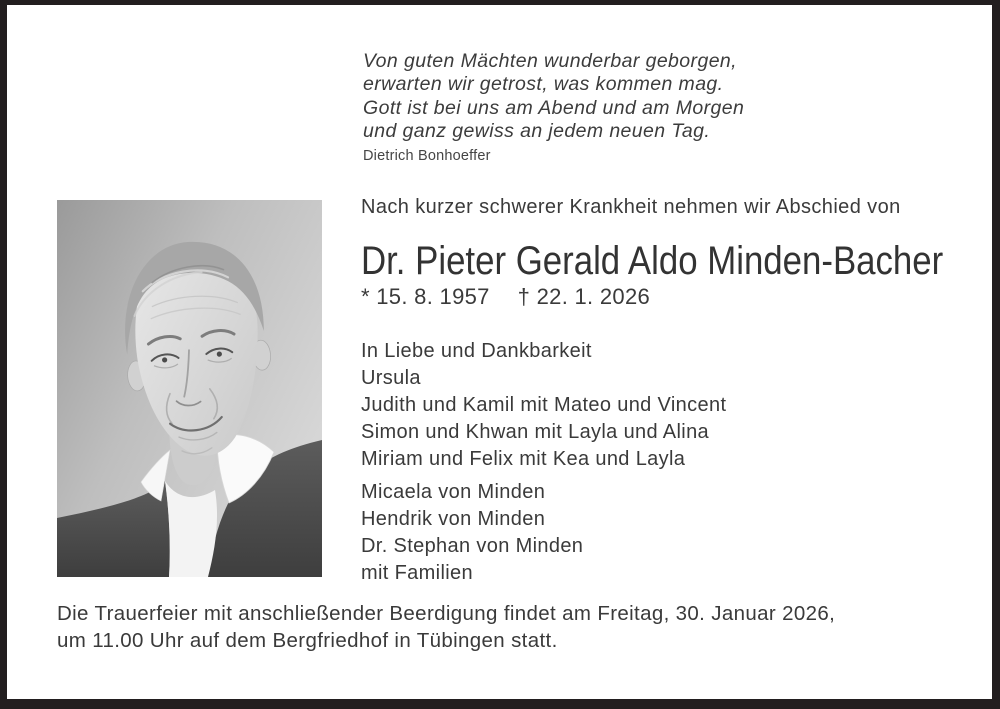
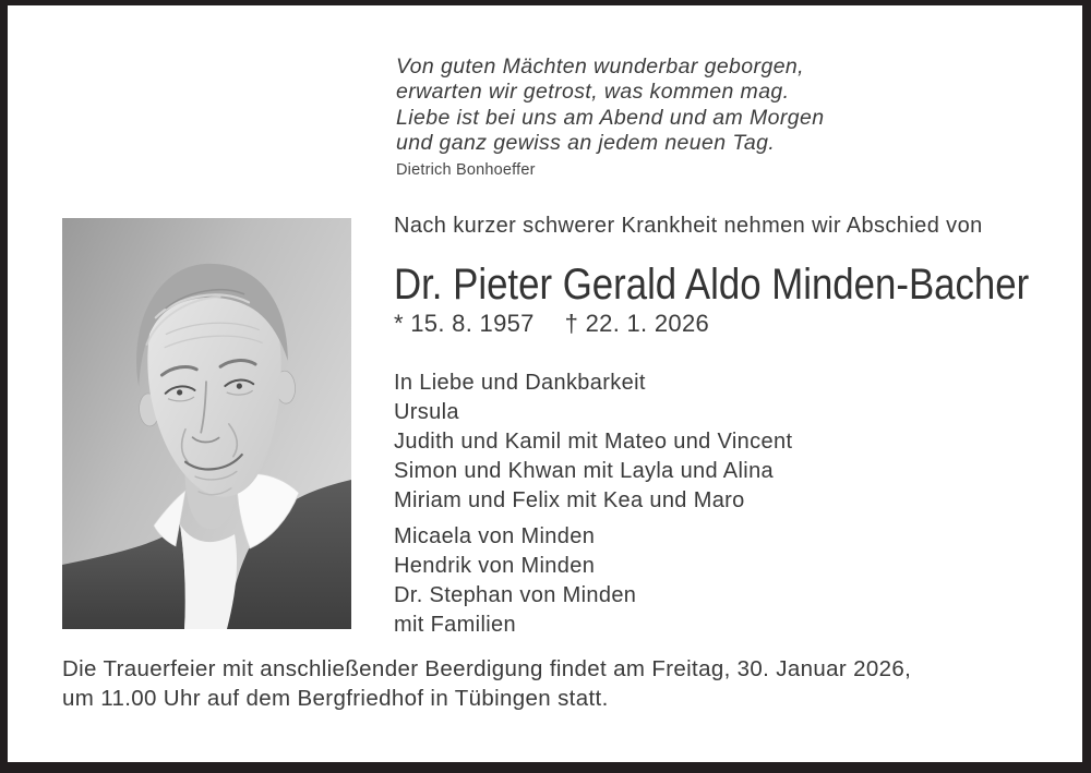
  Von guten Mächten wunderbar geborgen,
  erwarten wir getrost, was kommen mag.
- Gott ist bei uns am Abend und am Morgen
+ Liebe ist bei uns am Abend und am Morgen
  und ganz gewiss an jedem neuen Tag.
  Dietrich Bonhoeffer
  Nach kurzer schwerer Krankheit nehmen wir Abschied von
  Dr. Pieter Gerald Aldo Minden-Bacher
  * 15. 8. 1957 † 22. 1. 2026
  In Liebe und Dankbarkeit
  Ursula
  Judith und Kamil mit Mateo und Vincent
  Simon und Khwan mit Layla und Alina
- Miriam und Felix mit Kea und Layla
+ Miriam und Felix mit Kea und Maro
  Micaela von Minden
  Hendrik von Minden
  Dr. Stephan von Minden
  mit Familien
  Die Trauerfeier mit anschließender Beerdigung findet am Freitag, 30. Januar 2026,
  um 11.00 Uhr auf dem Bergfriedhof in Tübingen statt.
